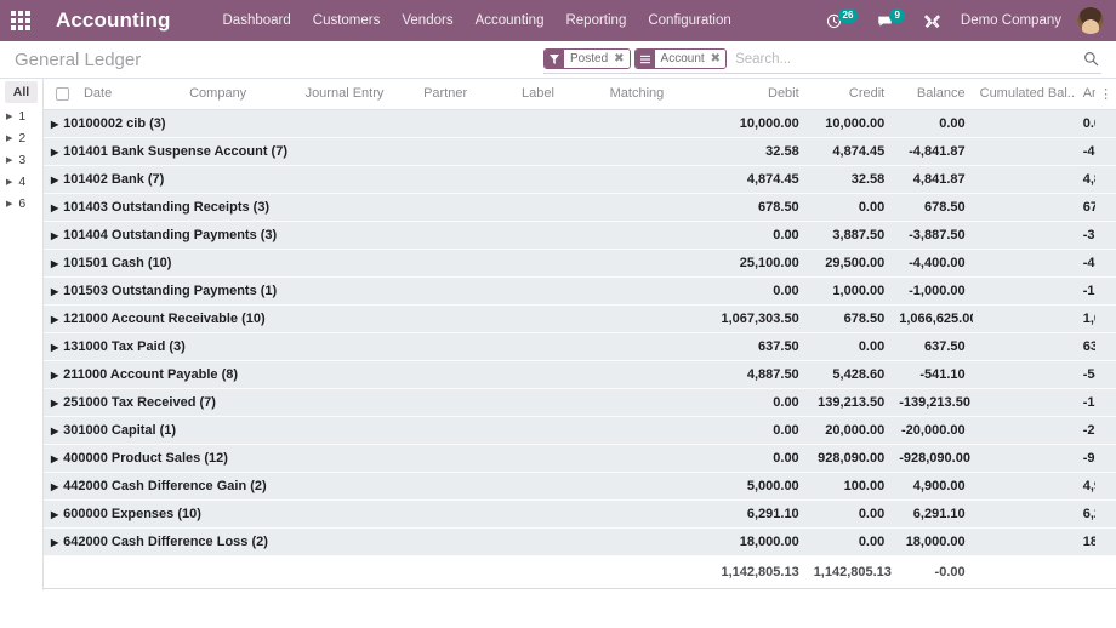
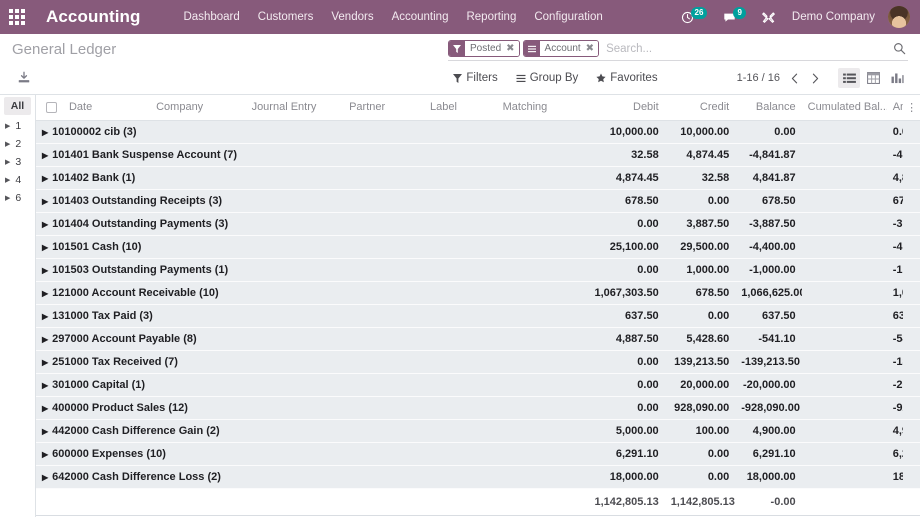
  Accounting
  Dashboard
  Customers
  Vendors
  Accounting
  Reporting
  Configuration
  26
  9
  Demo Company
  General Ledger
  Posted
  ✖
  Account
  ✖
  Search...
+ Filters
+ Group By
+ Favorites
+ 1-16 / 16
  All
  1
  2
  3
  4
  6
  	Date	Company	Journal Entry	Partner	Label	Matching	Debit	Credit	Balance	Cumulated Bal..	A	⋮
  ▶ 10100002 cib (3)	10,000.00	10,000.00	0.00		0.
  ▶ 101401 Bank Suspense Account (7)	32.58	4,874.45	-4,841.87		-4
- ▶ 101402 Bank (7)	4,874.45	32.58	4,841.87		4,
+ ▶ 101402 Bank (1)	4,874.45	32.58	4,841.87		4,
  ▶ 101403 Outstanding Receipts (3)	678.50	0.00	678.50		67
  ▶ 101404 Outstanding Payments (3)	0.00	3,887.50	-3,887.50		-3
  ▶ 101501 Cash (10)	25,100.00	29,500.00	-4,400.00		-4
  ▶ 101503 Outstanding Payments (1)	0.00	1,000.00	-1,000.00		-1
  ▶ 121000 Account Receivable (10)	1,067,303.50	678.50	1,066,625.0		1,
  ▶ 131000 Tax Paid (3)	637.50	0.00	637.50		63
- ▶ 211000 Account Payable (8)	4,887.50	5,428.60	-541.10		-5
+ ▶ 297000 Account Payable (8)	4,887.50	5,428.60	-541.10		-5
  ▶ 251000 Tax Received (7)	0.00	139,213.50	-139,213.50		-1
  ▶ 301000 Capital (1)	0.00	20,000.00	-20,000.00		-2
  ▶ 400000 Product Sales (12)	0.00	928,090.00	-928,090.00		-9
  ▶ 442000 Cash Difference Gain (2)	5,000.00	100.00	4,900.00		4,
  ▶ 600000 Expenses (10)	6,291.10	0.00	6,291.10		6,
  ▶ 642000 Cash Difference Loss (2)	18,000.00	0.00	18,000.00		18
  	1,142,805.13	1,142,805.13	-0.00
